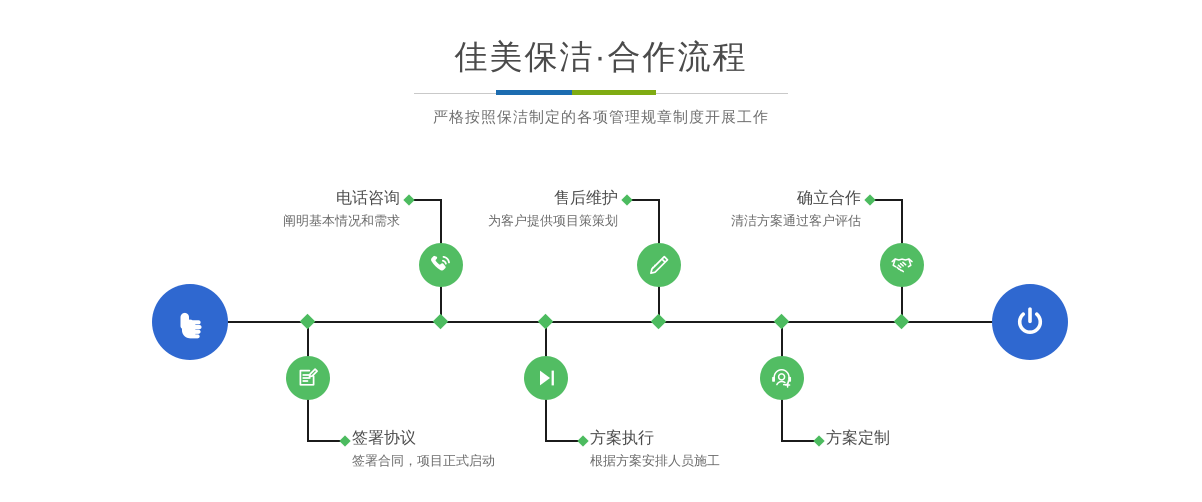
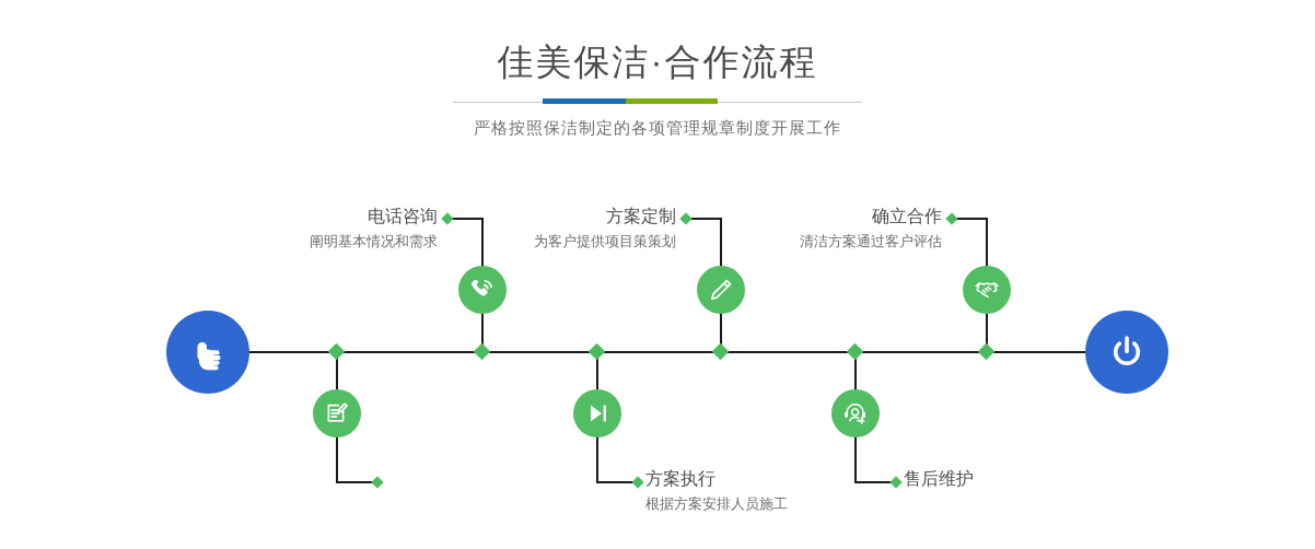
  佳美保洁·合作流程
  严格按照保洁制定的各项管理规章制度开展工作
  电话咨询
  阐明基本情况和需求
- 签署协议
- 签署合同，项目正式启动
- 售后维护
+ 方案定制
  为客户提供项目策策划
  方案执行
  根据方案安排人员施工
  确立合作
  清洁方案通过客户评估
- 方案定制
+ 售后维护
